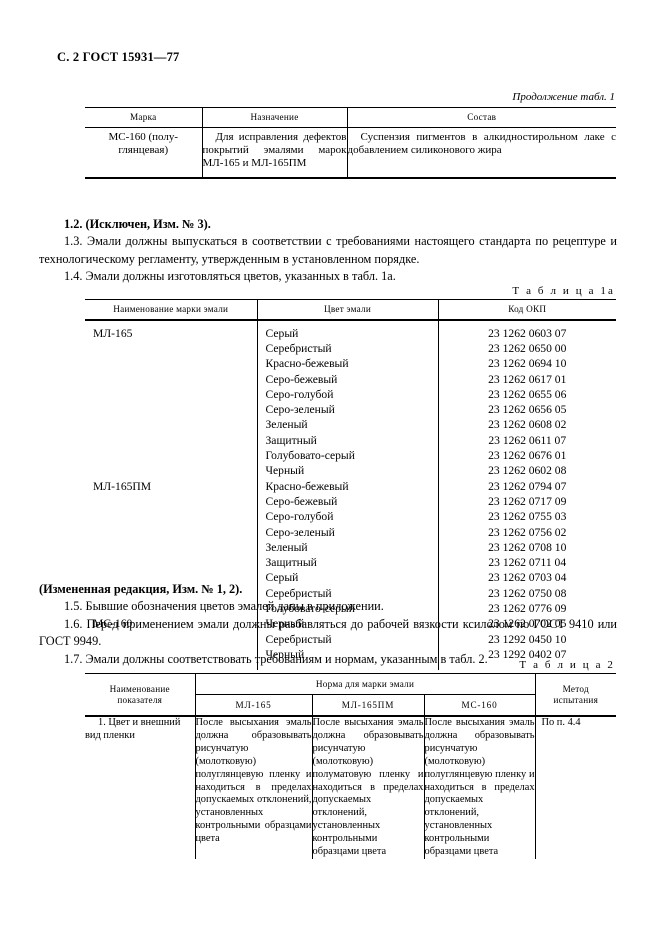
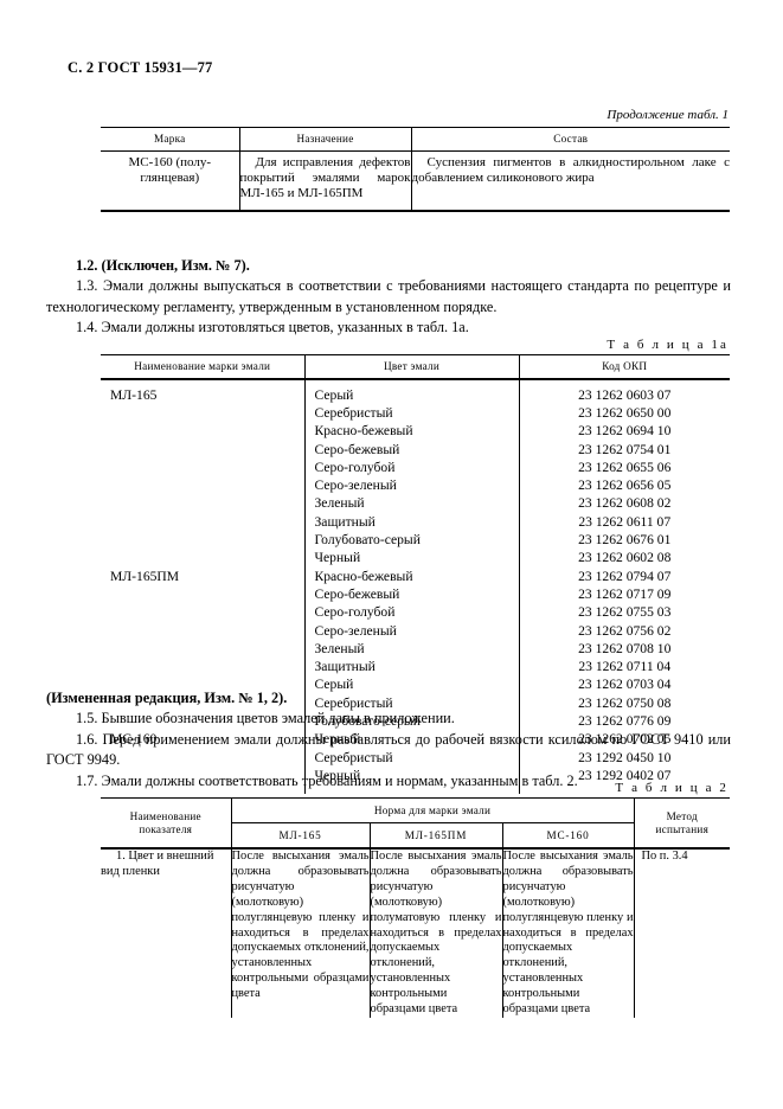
  С. 2 ГОСТ 15931—77
  Продолжение табл. 1
  Марка	Назначение	Состав
  МС-160 (полу- глянцевая)	Для исправления дефектов покрытий эмалями марок МЛ-165 и МЛ-165ПМ	Суспензия пигментов в алкидностирольном лаке с добавлением силиконового жира
- 1.2. (Исключен, Изм. № 3).
+ 1.2. (Исключен, Изм. № 7).
  1.3. Эмали должны выпускаться в соответствии с требованиями настоящего стандарта по рецептуре и технологическому регламенту, утвержденным в установленном порядке.
  1.4. Эмали должны изготовляться цветов, указанных в табл. 1а.
  Т а б л и ц а 1а
  Наименование марки эмали	Цвет эмали	Код ОКП
- МЛ-165 МЛ-165ПМ . . МС-160 . .	Серый Серебристый Красно-бежевый Серо-бежевый Серо-голубой Серо-зеленый Зеленый Защитный Голубовато-серый Черный Красно-бежевый Серо-бежевый Серо-голубой Серо-зеленый Зеленый Защитный Серый Серебристый Голубовато-серый Черный Серебристый Черный	23 1262 0603 07 23 1262 0650 00 23 1262 0694 10 23 1262 0617 01 23 1262 0655 06 23 1262 0656 05 23 1262 0608 02 23 1262 0611 07 23 1262 0676 01 23 1262 0602 08 23 1262 0794 07 23 1262 0717 09 23 1262 0755 03 23 1262 0756 02 23 1262 0708 10 23 1262 0711 04 23 1262 0703 04 23 1262 0750 08 23 1262 0776 09 23 1262 0702 05 23 1292 0450 10 23 1292 0402 07
+ МЛ-165 МЛ-165ПМ . . МС-160 . .	Серый Серебристый Красно-бежевый Серо-бежевый Серо-голубой Серо-зеленый Зеленый Защитный Голубовато-серый Черный Красно-бежевый Серо-бежевый Серо-голубой Серо-зеленый Зеленый Защитный Серый Серебристый Голубовато-серый Черный Серебристый Черный	23 1262 0603 07 23 1262 0650 00 23 1262 0694 10 23 1262 0754 01 23 1262 0655 06 23 1262 0656 05 23 1262 0608 02 23 1262 0611 07 23 1262 0676 01 23 1262 0602 08 23 1262 0794 07 23 1262 0717 09 23 1262 0755 03 23 1262 0756 02 23 1262 0708 10 23 1262 0711 04 23 1262 0703 04 23 1262 0750 08 23 1262 0776 09 23 1262 0702 05 23 1292 0450 10 23 1292 0402 07
  (Измененная редакция, Изм. № 1, 2).
  1.5. Бывшие обозначения цветов эмалей даны в приложении.
  1.6. Перед применением эмали должны разбавляться до рабочей вязкости ксилолом по ГОСТ 9410 или ГОСТ 9949.
  1.7. Эмали должны соответствовать требованиям и нормам, указанным в табл. 2.
  Т а б л и ц а 2
  Наименование показателя	Норма для марки эмали	Метод испытания
  МЛ-165	МЛ-165ПМ	МС-160
- 1. Цвет и внешний вид пленки	После высыхания эмаль должна образовывать рисунчатую (молотковую) полуглянцевую пленку и находиться в пределах допускаемых отклонений, установленных контрольными образцами цвета	После высыхания эмаль должна образовывать рисунчатую (молотковую) полуматовую пленку и находиться в пределах допускаемых отклонений, установленных контрольными образцами цвета	После высыхания эмаль должна образовывать рисунчатую (молотковую) полуглянцевую пленку и находиться в пределах допускаемых отклонений, установленных контрольными образцами цвета	По п. 4.4
+ 1. Цвет и внешний вид пленки	После высыхания эмаль должна образовывать рисунчатую (молотковую) полуглянцевую пленку и находиться в пределах допускаемых отклонений, установленных контрольными образцами цвета	После высыхания эмаль должна образовывать рисунчатую (молотковую) полуматовую пленку и находиться в пределах допускаемых отклонений, установленных контрольными образцами цвета	После высыхания эмаль должна образовывать рисунчатую (молотковую) полуглянцевую пленку и находиться в пределах допускаемых отклонений, установленных контрольными образцами цвета	По п. 3.4
